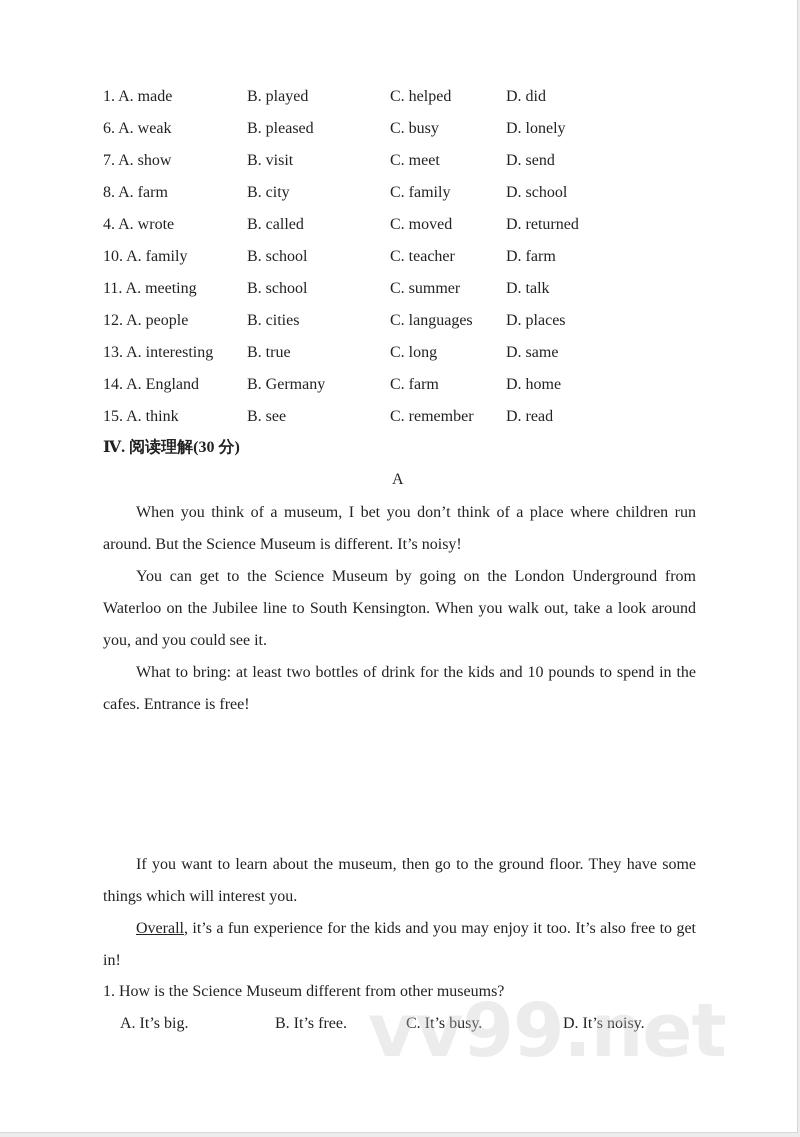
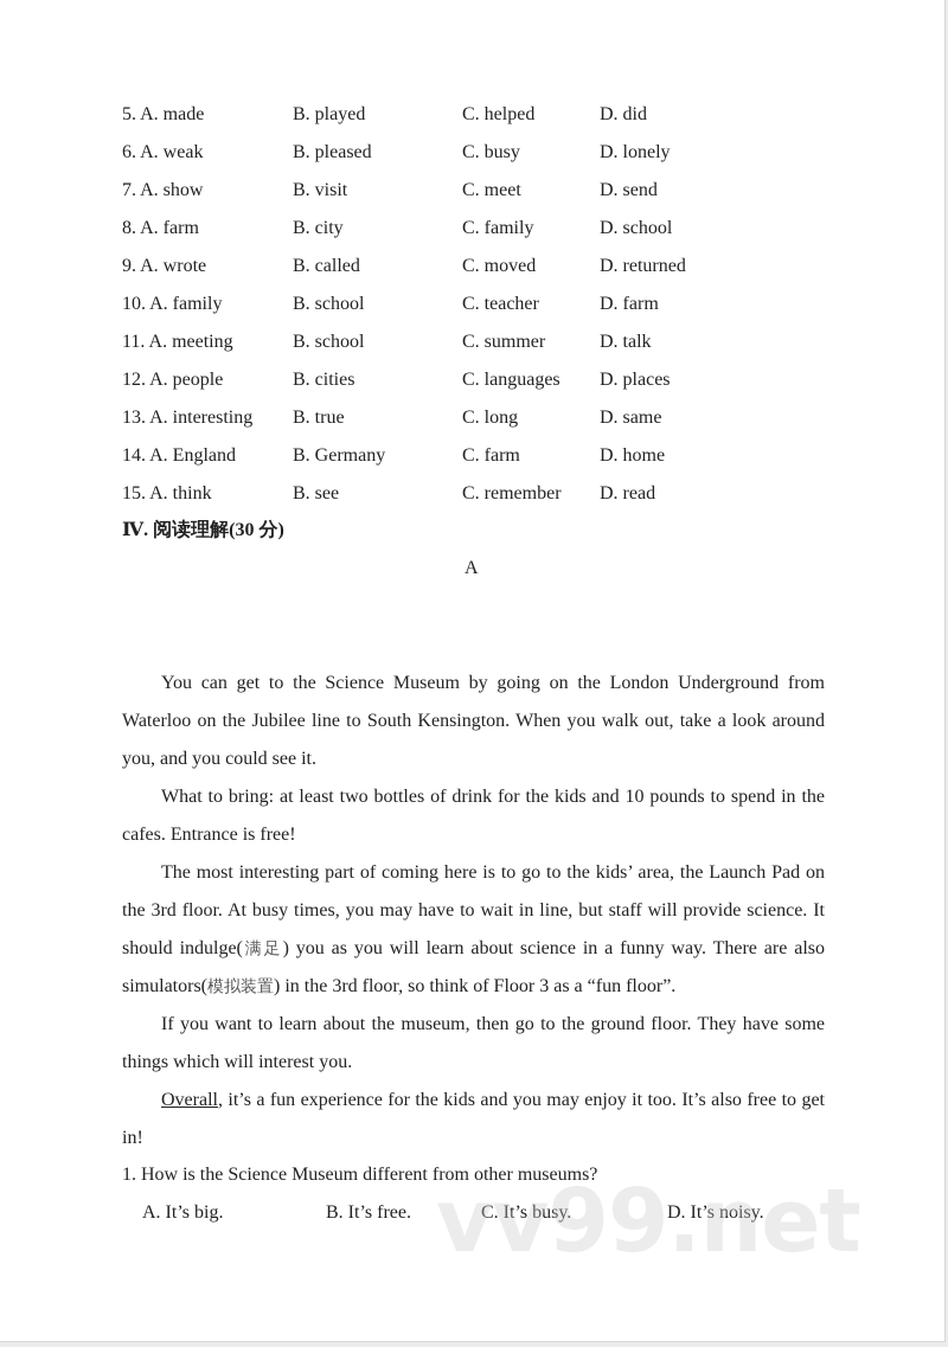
- 1. A. made
+ 5. A. made
  B. played
  C. helped
  D. did
  6. A. weak
  B. pleased
  C. busy
  D. lonely
  7. A. show
  B. visit
  C. meet
  D. send
  8. A. farm
  B. city
  C. family
  D. school
- 4. A. wrote
+ 9. A. wrote
  B. called
  C. moved
  D. returned
  10. A. family
  B. school
  C. teacher
  D. farm
  11. A. meeting
  B. school
  C. summer
  D. talk
  12. A. people
  B. cities
  C. languages
  D. places
  13. A. interesting
  B. true
  C. long
  D. same
  14. A. England
  B. Germany
  C. farm
  D. home
  15. A. think
  B. see
  C. remember
  D. read
  Ⅳ. 阅读理解(30 分)
  A
- When you think of a museum, I bet you don’t think of a place where children run around. But the Science Museum is different. It’s noisy!
  You can get to the Science Museum by going on the London Underground from Waterloo on the Jubilee line to South Kensington. When you walk out, take a look around you, and you could see it.
  What to bring: at least two bottles of drink for the kids and 10 pounds to spend in the cafes. Entrance is free!
+ The most interesting part of coming here is to go to the kids’ area, the Launch Pad on the 3rd floor. At busy times, you may have to wait in line, but staff will provide science. It should indulge(满足) you as you will learn about science in a funny way. There are also simulators(模拟装置) in the 3rd floor, so think of Floor 3 as a “fun floor”.
  If you want to learn about the museum, then go to the ground floor. They have some things which will interest you.
  Overall, it’s a fun experience for the kids and you may enjoy it too. It’s also free to get in!
  1. How is the Science Museum different from other museums?
  A. It’s big.
  B. It’s free.
  C. It’s busy.
  D. It’s noisy.
  vv99.net
